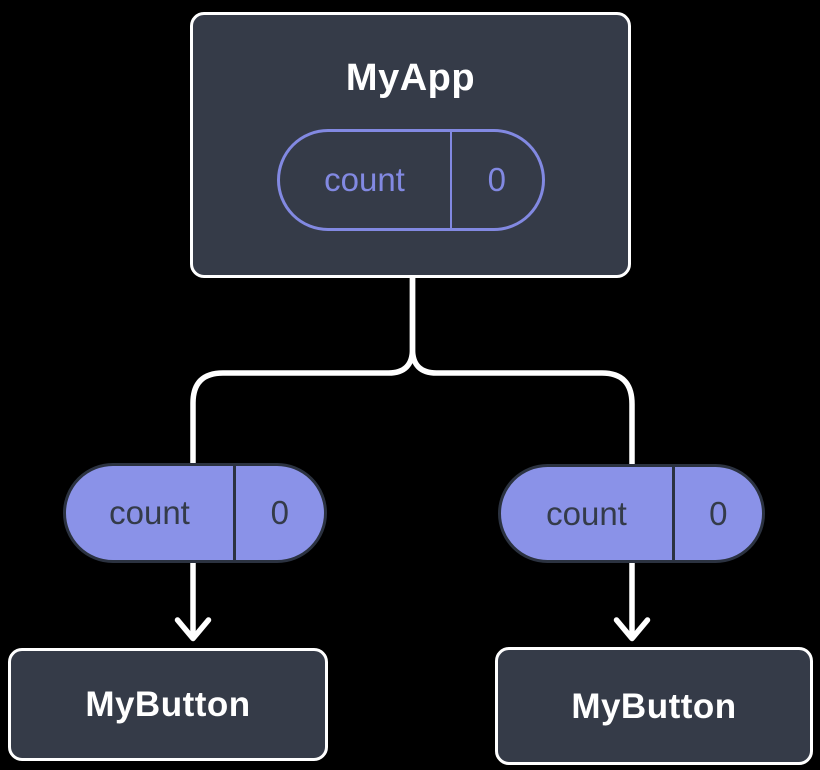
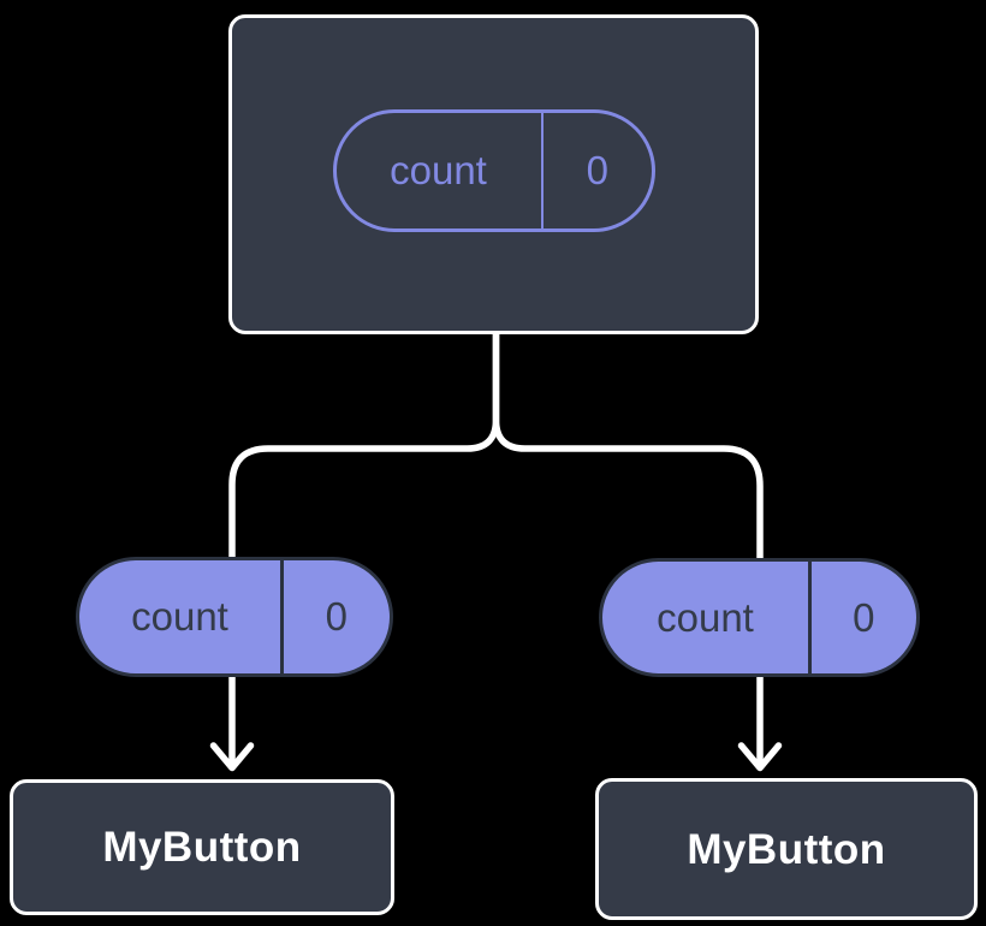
- MyApp
  count
  0
  count
  0
  count
  0
  MyButton
  MyButton
